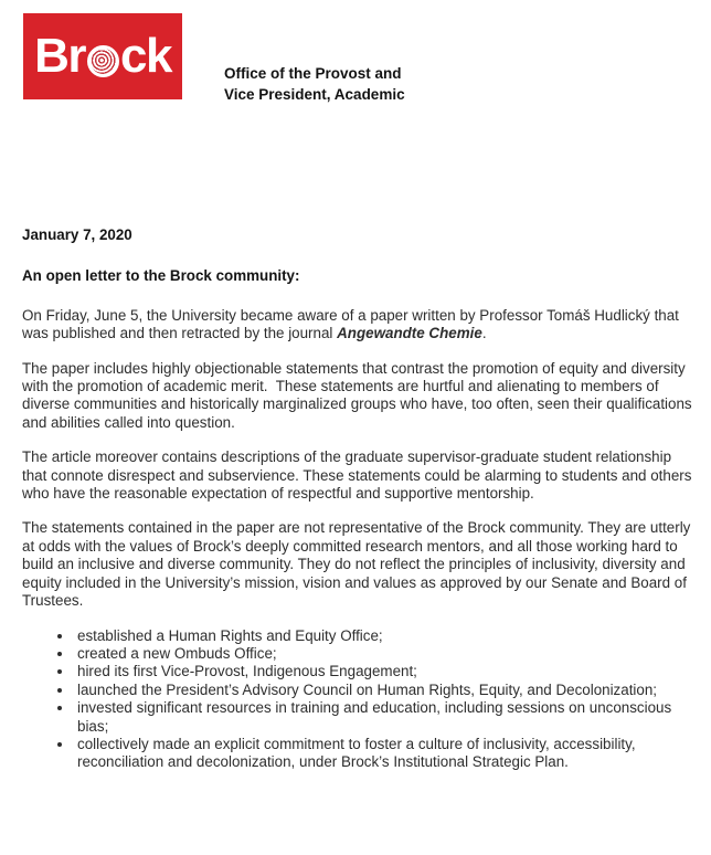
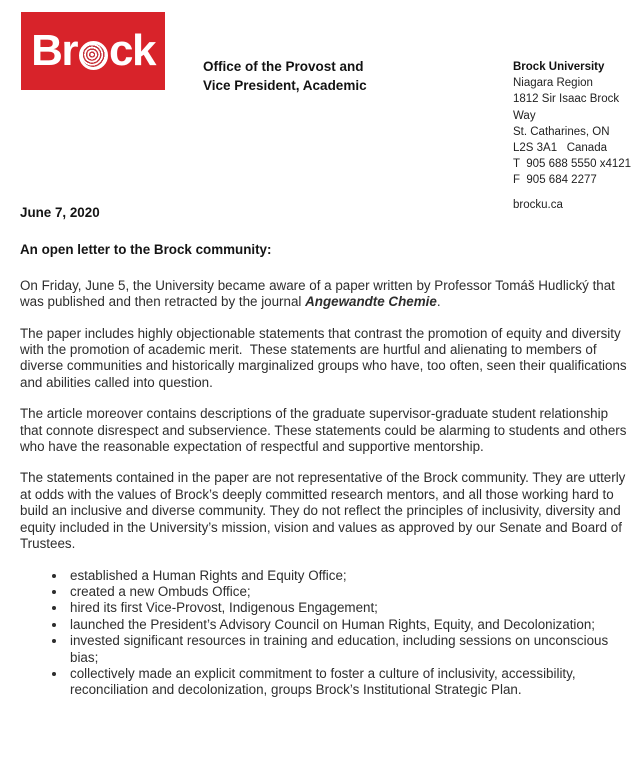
  Br
  ck
  Office of the Provost and
  Vice President, Academic
+ Brock University
+ Niagara Region
+ 1812 Sir Isaac Brock Way
+ St. Catharines, ON
+ L2S 3A1 Canada
+ T 905 688 5550 x4121
+ F 905 684 2277
+ brocku.ca
- January 7, 2020
+ June 7, 2020
  An open letter to the Brock community:
  On Friday, June 5, the University became aware of a paper written by Professor Tomáš Hudlický that was published and then retracted by the journal Angewandte Chemie.
  The paper includes highly objectionable statements that contrast the promotion of equity and diversity with the promotion of academic merit. These statements are hurtful and alienating to members of diverse communities and historically marginalized groups who have, too often, seen their qualifications and abilities called into question.
  The article moreover contains descriptions of the graduate supervisor-graduate student relationship that connote disrespect and subservience. These statements could be alarming to students and others who have the reasonable expectation of respectful and supportive mentorship.
  The statements contained in the paper are not representative of the Brock community. They are utterly at odds with the values of Brock’s deeply committed research mentors, and all those working hard to build an inclusive and diverse community. They do not reflect the principles of inclusivity, diversity and equity included in the University’s mission, vision and values as approved by our Senate and Board of Trustees.
  established a Human Rights and Equity Office;
  created a new Ombuds Office;
  hired its first Vice-Provost, Indigenous Engagement;
  launched the President’s Advisory Council on Human Rights, Equity, and Decolonization;
  invested significant resources in training and education, including sessions on unconscious bias;
- collectively made an explicit commitment to foster a culture of inclusivity, accessibility, reconciliation and decolonization, under Brock’s Institutional Strategic Plan.
+ collectively made an explicit commitment to foster a culture of inclusivity, accessibility, reconciliation and decolonization, groups Brock’s Institutional Strategic Plan.
